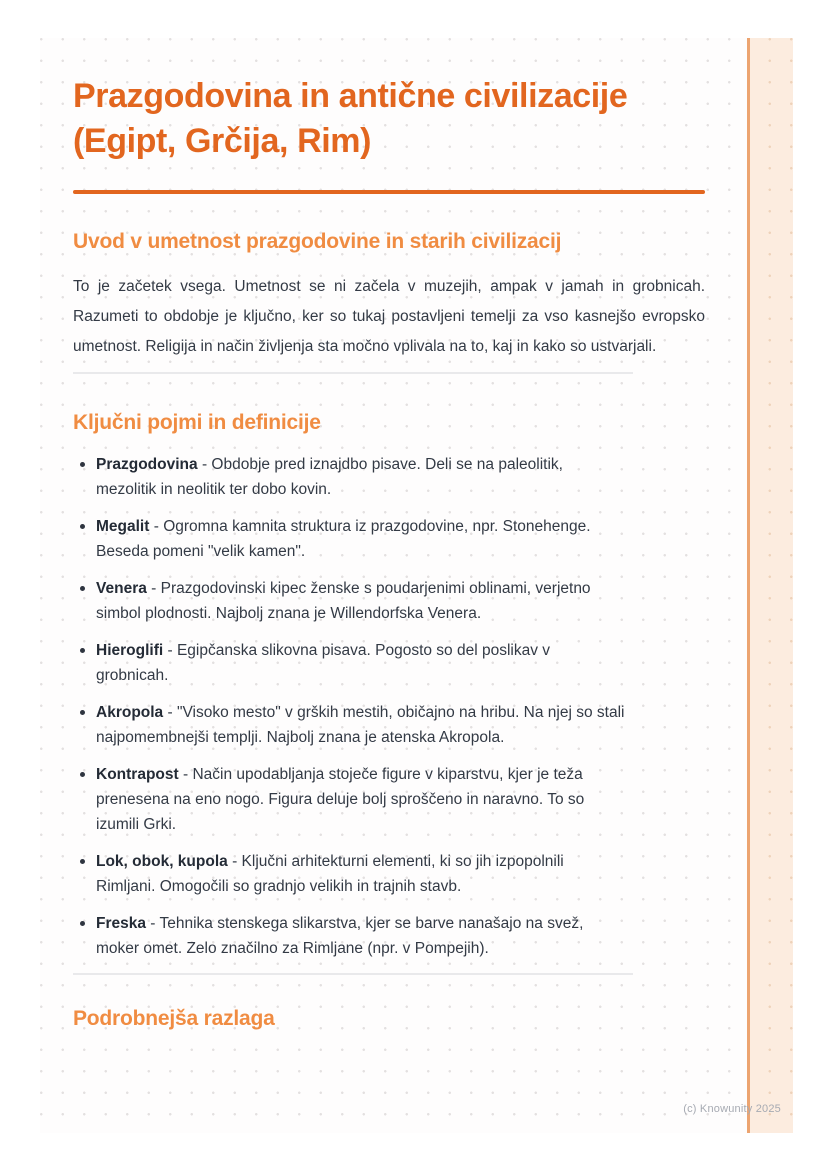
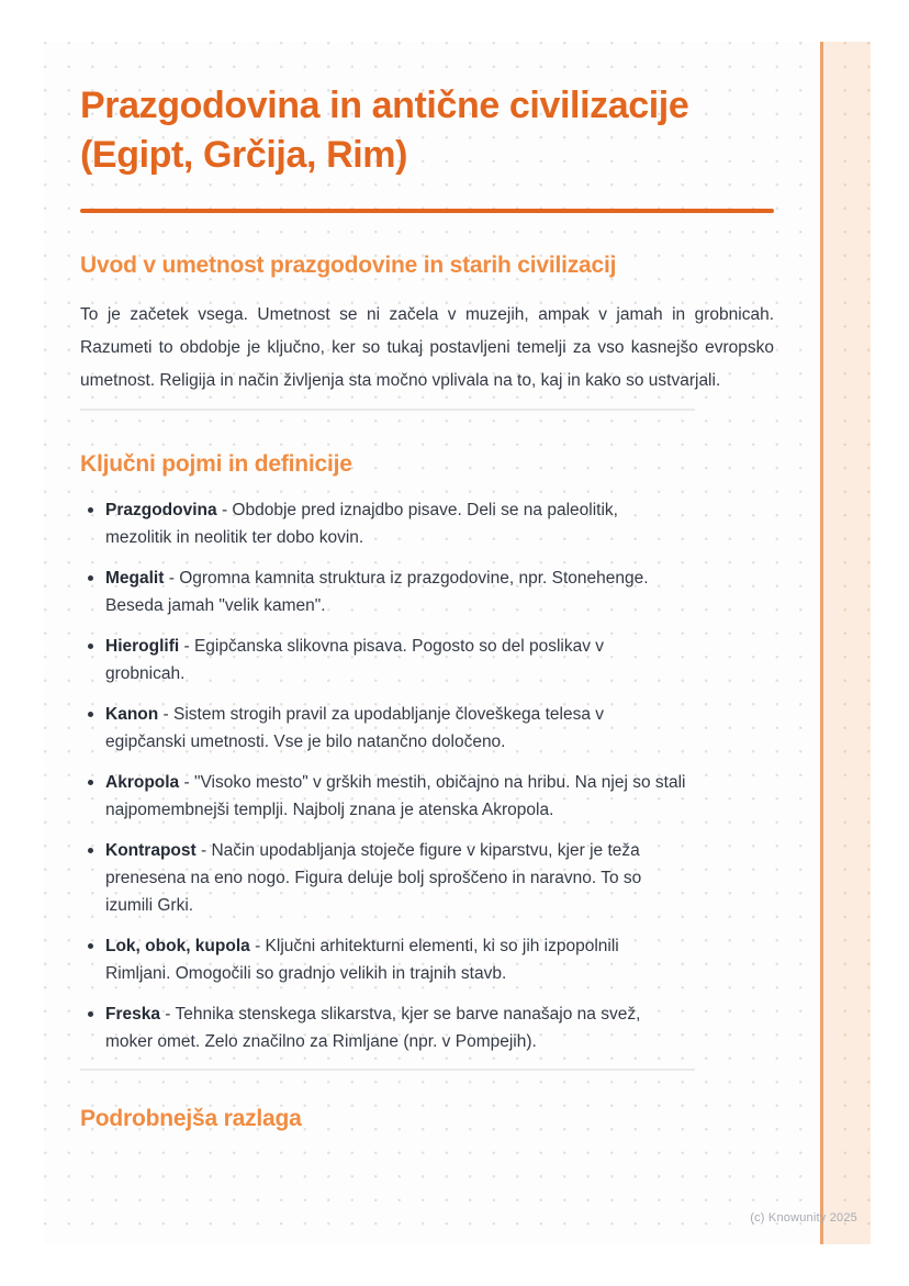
  Prazgodovina in antične civilizacije (Egipt, Grčija, Rim)
  Uvod v umetnost prazgodovine in starih civilizacij
  To je začetek vsega. Umetnost se ni začela v muzejih, ampak v jamah in grobnicah. Razumeti to obdobje je ključno, ker so tukaj postavljeni temelji za vso kasnejšo evropsko umetnost. Religija in način življenja sta močno vplivala na to, kaj in kako so ustvarjali.
  Ključni pojmi in definicije
  Prazgodovina - Obdobje pred iznajdbo pisave. Deli se na paleolitik, mezolitik in neolitik ter dobo kovin.
- Megalit - Ogromna kamnita struktura iz prazgodovine, npr. Stonehenge. Beseda pomeni "velik kamen".
+ Megalit - Ogromna kamnita struktura iz prazgodovine, npr. Stonehenge. Beseda jamah "velik kamen".
- Venera - Prazgodovinski kipec ženske s poudarjenimi oblinami, verjetno simbol plodnosti. Najbolj znana je Willendorfska Venera.
  Hieroglifi - Egipčanska slikovna pisava. Pogosto so del poslikav v grobnicah.
+ Kanon - Sistem strogih pravil za upodabljanje človeškega telesa v egipčanski umetnosti. Vse je bilo natančno določeno.
  Akropola - "Visoko mesto" v grških mestih, običajno na hribu. Na njej so stali najpomembnejši templji. Najbolj znana je atenska Akropola.
  Kontrapost - Način upodabljanja stoječe figure v kiparstvu, kjer je teža prenesena na eno nogo. Figura deluje bolj sproščeno in naravno. To so izumili Grki.
  Lok, obok, kupola - Ključni arhitekturni elementi, ki so jih izpopolnili Rimljani. Omogočili so gradnjo velikih in trajnih stavb.
  Freska - Tehnika stenskega slikarstva, kjer se barve nanašajo na svež, moker omet. Zelo značilno za Rimljane (npr. v Pompejih).
  Podrobnejša razlaga
  (c) Knowunity 2025
